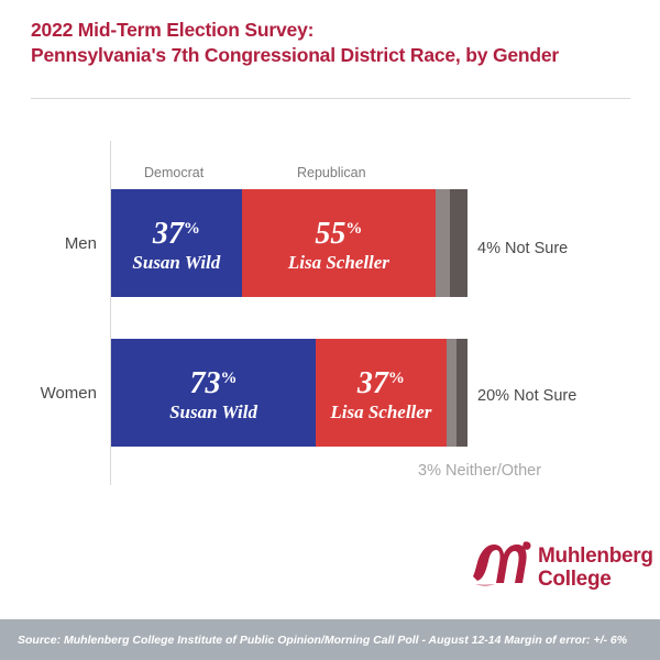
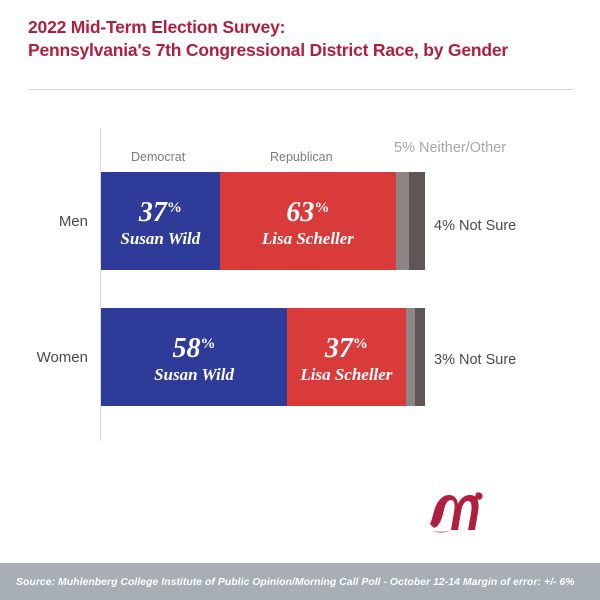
  2022 Mid-Term Election Survey:
  Pennsylvania's 7th Congressional District Race, by Gender
  Democrat
  Republican
  Men
  Women
  37%
  Susan Wild
- 55%
+ 63%
  Lisa Scheller
- 73%
+ 58%
  Susan Wild
  37%
  Lisa Scheller
+ 5% Neither/Other
  4% Not Sure
- 20% Not Sure
+ 3% Not Sure
- 3% Neither/Other
- Muhlenberg
- College
- Source: Muhlenberg College Institute of Public Opinion/Morning Call Poll - August 12-14 Margin of error: +/- 6%
+ Source: Muhlenberg College Institute of Public Opinion/Morning Call Poll - October 12-14 Margin of error: +/- 6%
